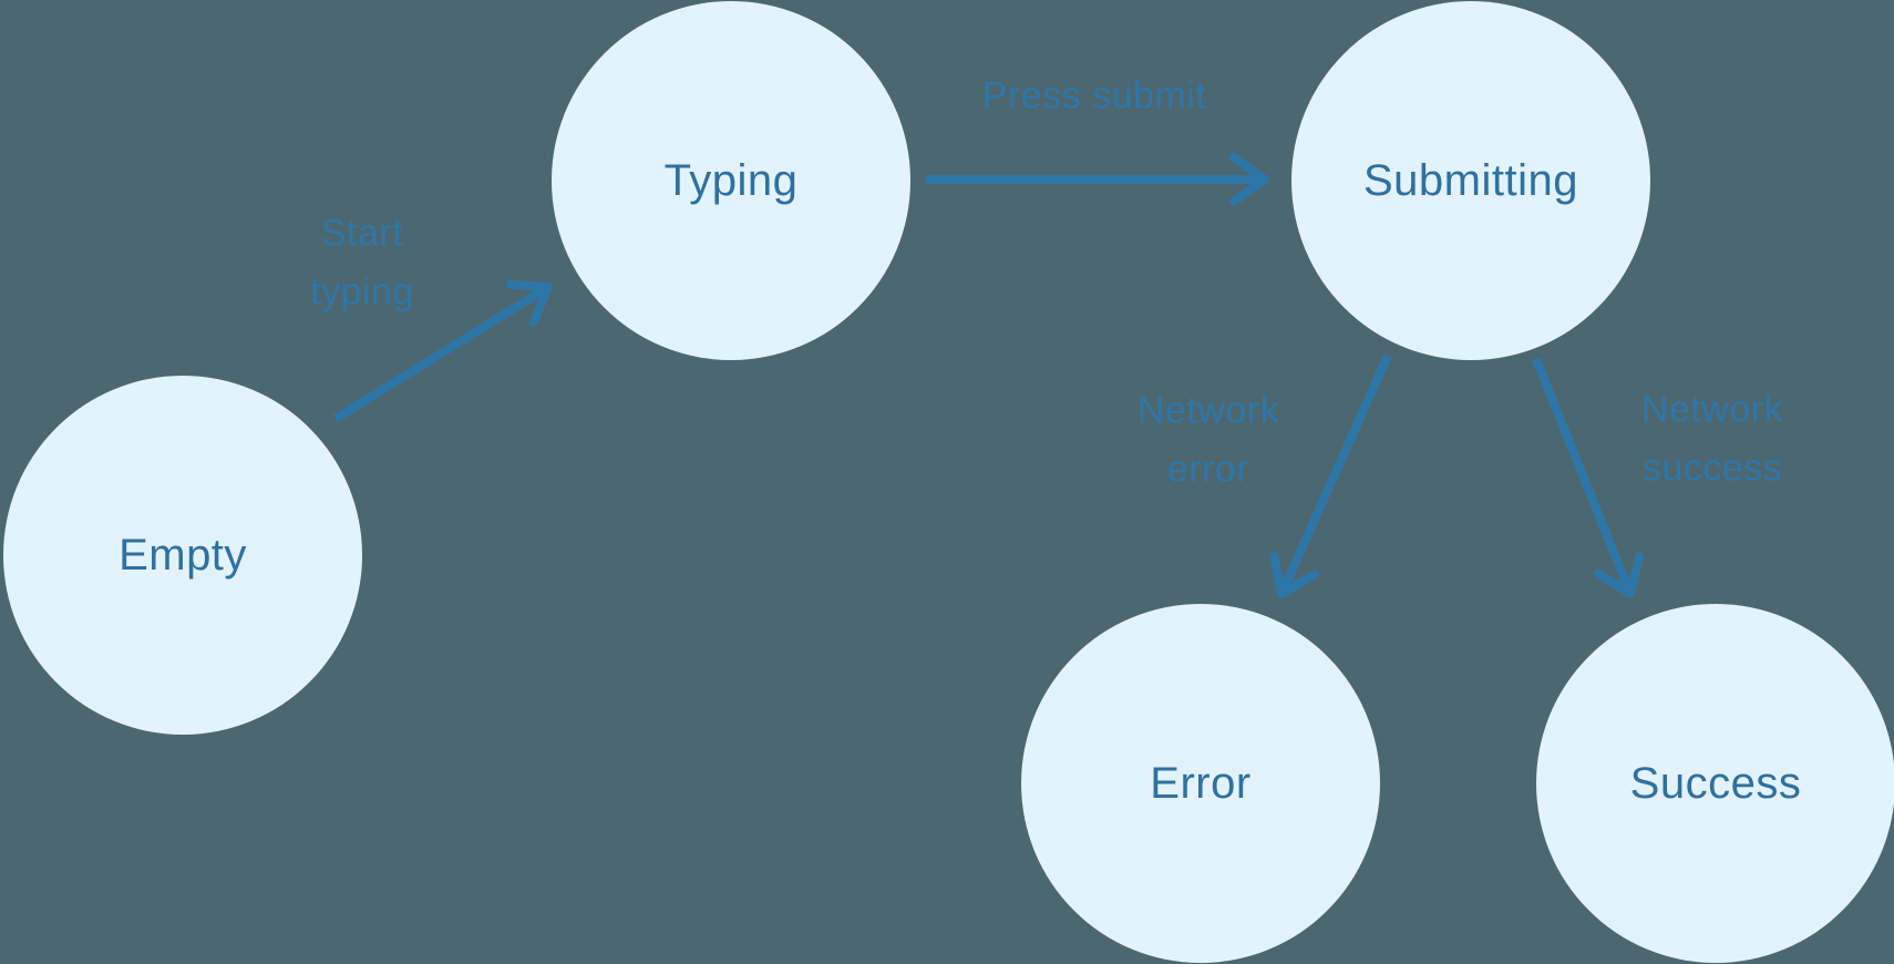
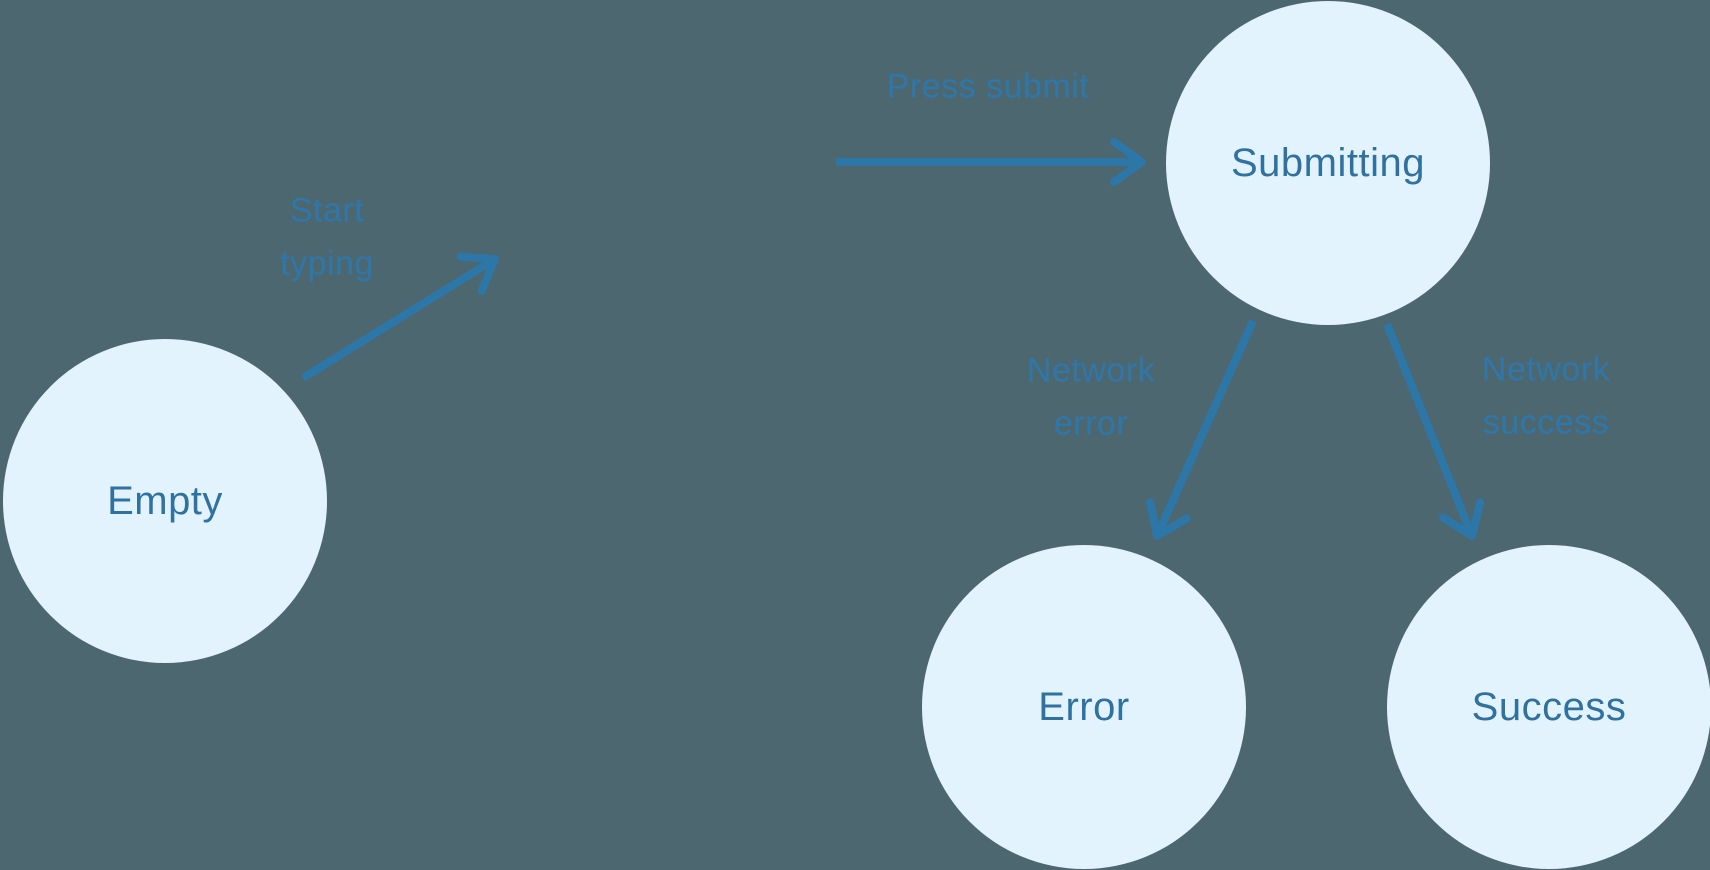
  Empty
- Typing
  Submitting
  Error
  Success
  Start typing
  Press submit
  Network error
  Network success
